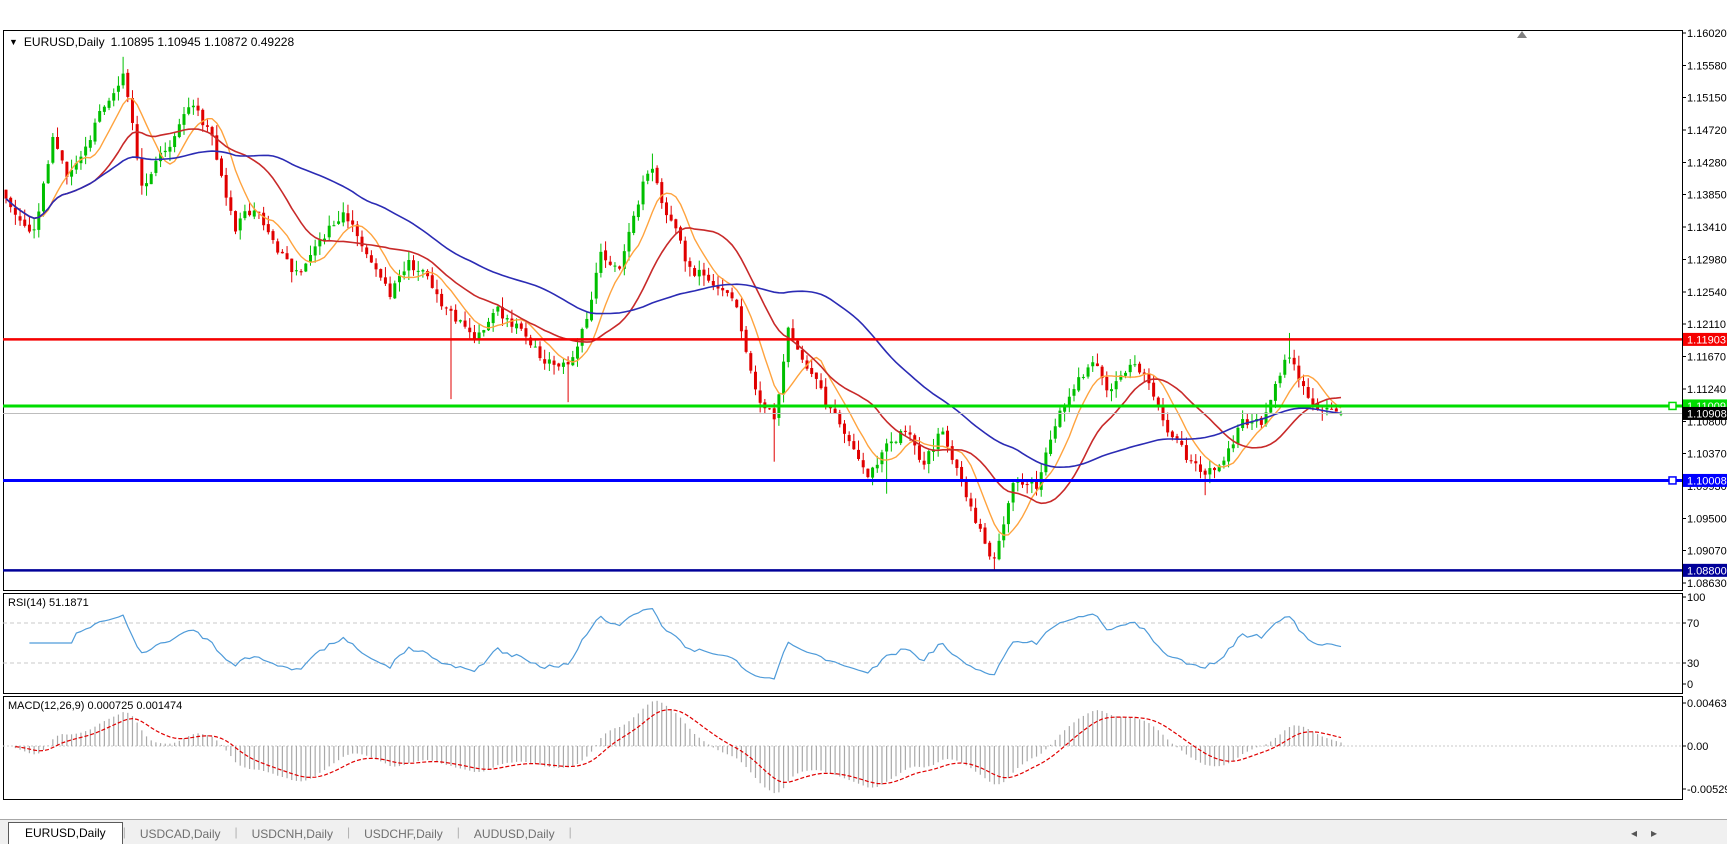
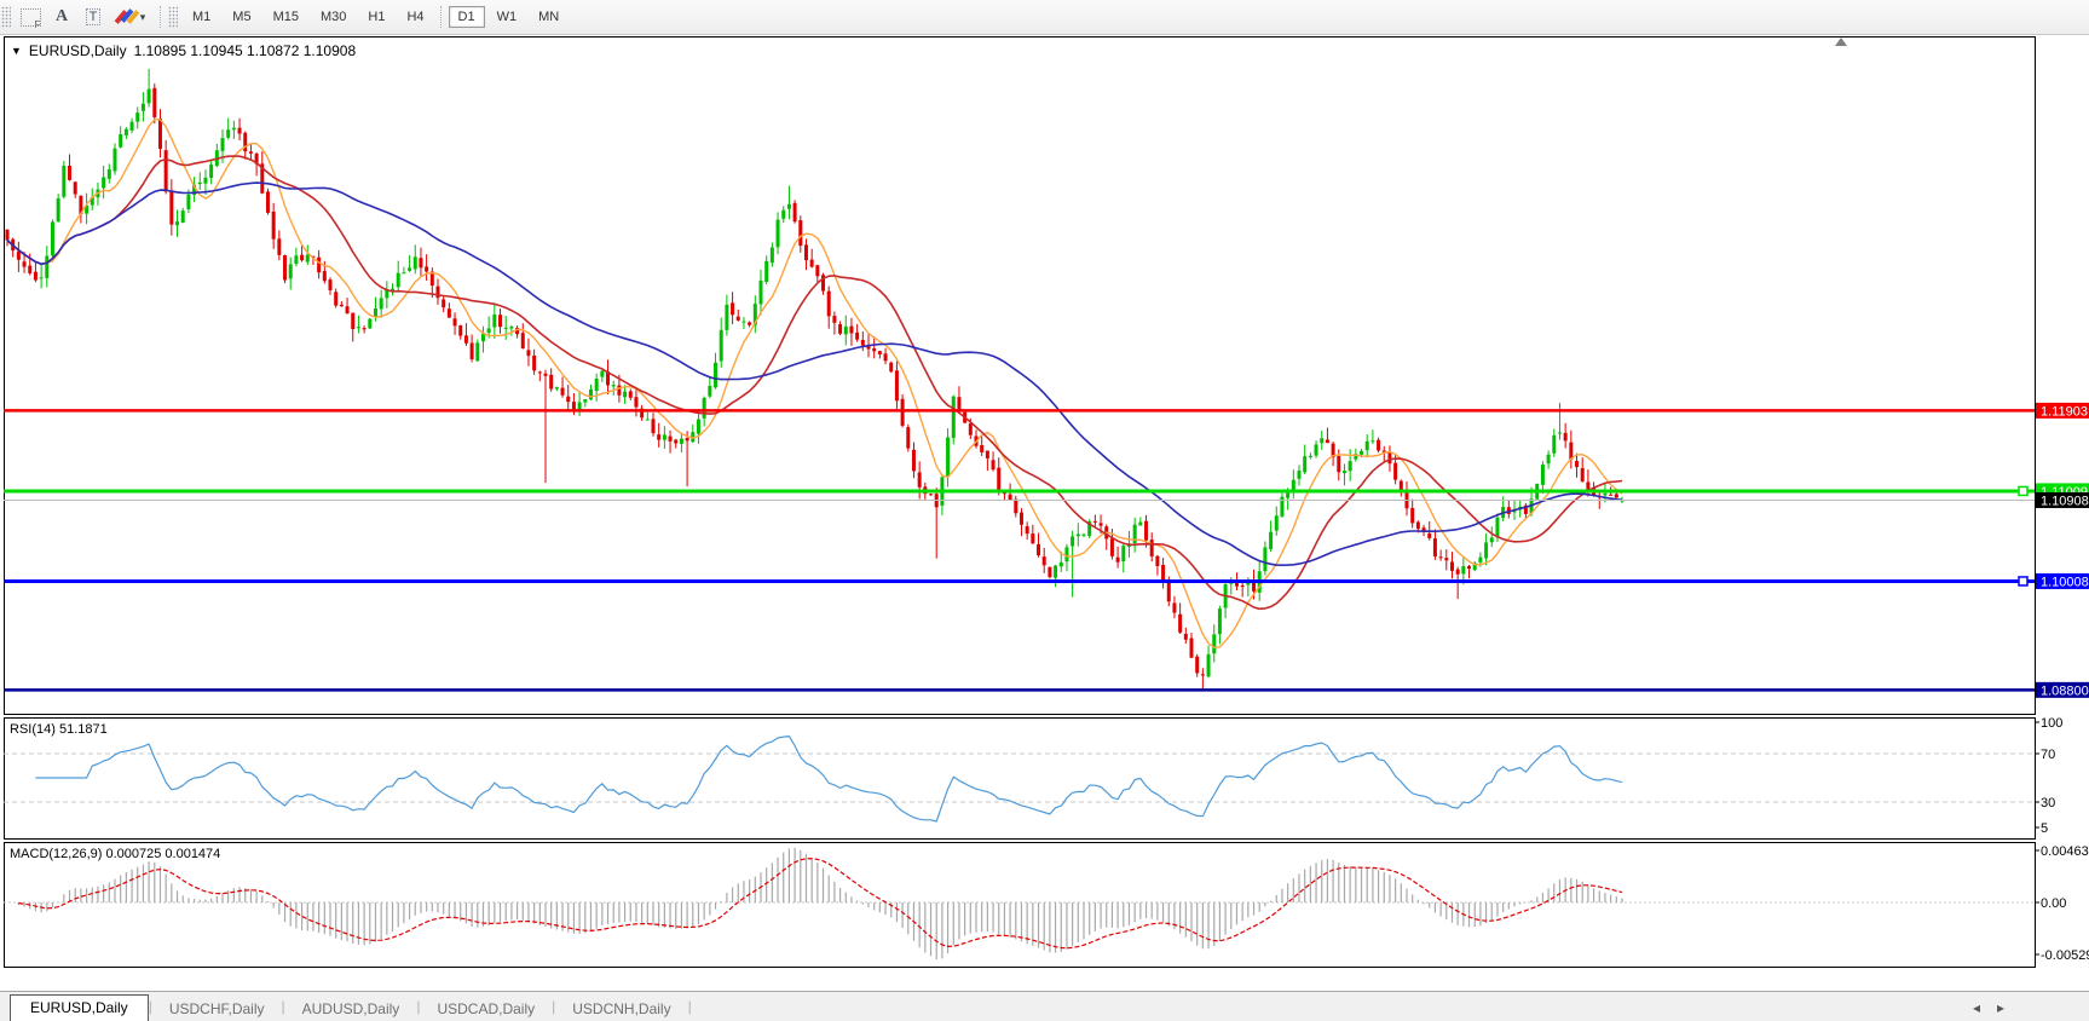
- 1.16020
- 1.15580
- 1.15150
- 1.14720
- 1.14280
- 1.13850
- 1.13410
- 1.12980
- 1.12540
- 1.12110
- 1.11670
- 1.11240
- 1.10800
- 1.10370
- 1.09930
- 1.09500
- 1.09070
- 1.08630
  1.11903
  1.11009
  1.10908
  1.10008
  1.08800
  100
  70
  30
- 0
+ 5
  RSI(14) 51.1871
  0.00463
  0.00
  -0.0052
  MACD(12,26,9) 0.000725 0.001474
+ F
+ A
+ T
+ ▾
+ M1
+ M5
+ M15
+ M30
+ H1
+ H4
+ D1
+ W1
+ MN
  ▼
  EURUSD,Daily
- 1.10895 1.10945 1.10872 0.49228
+ 1.10895 1.10945 1.10872 1.10908
  EURUSD,Daily
  |
- USDCAD,Daily
+ USDCHF,Daily
  |
- USDCNH,Daily
+ AUDUSD,Daily
  |
- USDCHF,Daily
+ USDCAD,Daily
  |
- AUDUSD,Daily
+ USDCNH,Daily
  |
  ◂
  ▸
